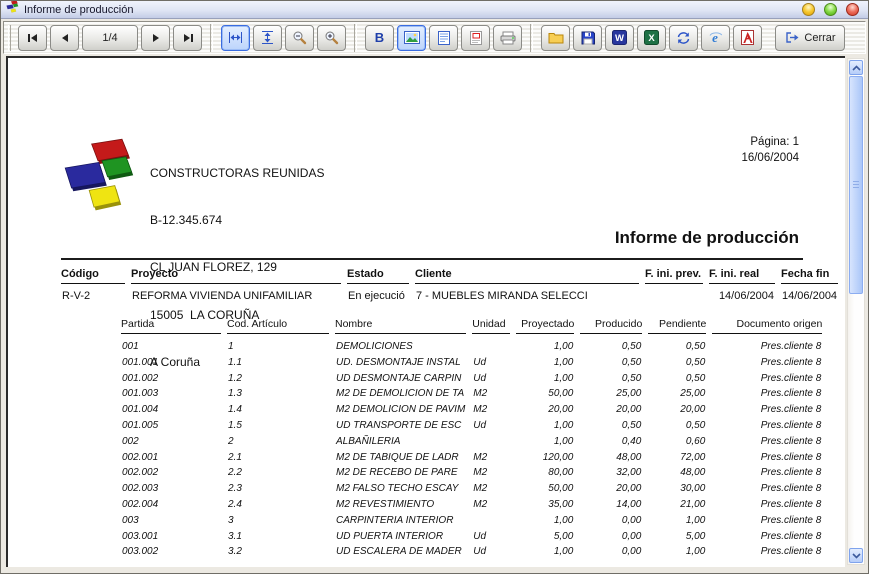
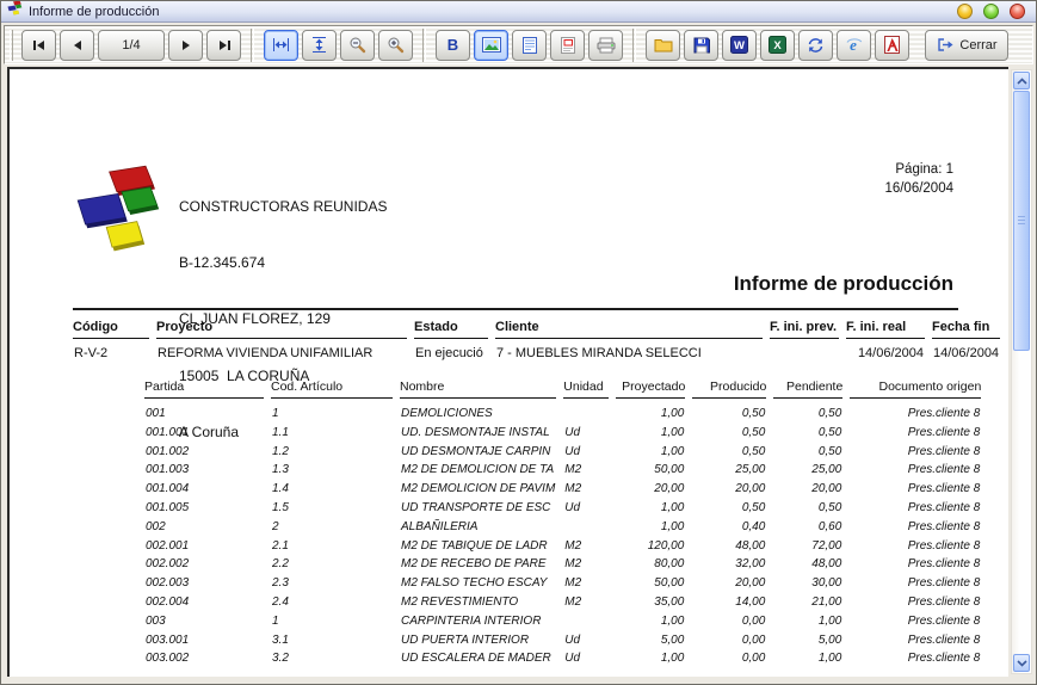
  Informe de producción
  1/4
  B
  W
  X
  e
  Cerrar
  CONSTRUCTORAS REUNIDAS
  B-12.345.674
  CL JUAN FLOREZ, 129
  15005 LA CORUÑA
  A Coruña
  Página: 1
  16/06/2004
  Informe de producción
  Código	Proyecto	Estado	Cliente	F. ini. prev.	F. ini. real	Fecha fin
  R-V-2	REFORMA VIVIENDA UNIFAMILIAR	En ejecució	7 - MUEBLES MIRANDA SELECCI		14/06/2004	14/06/2004
  Partida	Cod. Artículo	Nombre	Unidad	Proyectado	Producido	Pendiente	Documento origen
  001	1	DEMOLICIONES		1,00	0,50	0,50	Pres.cliente 8
  001.001	1.1	UD. DESMONTAJE INSTAL	Ud	1,00	0,50	0,50	Pres.cliente 8
  001.002	1.2	UD DESMONTAJE CARPIN	Ud	1,00	0,50	0,50	Pres.cliente 8
  001.003	1.3	M2 DE DEMOLICION DE TA	M2	50,00	25,00	25,00	Pres.cliente 8
  001.004	1.4	M2 DEMOLICION DE PAVIM	M2	20,00	20,00	20,00	Pres.cliente 8
  001.005	1.5	UD TRANSPORTE DE ESC	Ud	1,00	0,50	0,50	Pres.cliente 8
  002	2	ALBAÑILERIA		1,00	0,40	0,60	Pres.cliente 8
  002.001	2.1	M2 DE TABIQUE DE LADR	M2	120,00	48,00	72,00	Pres.cliente 8
  002.002	2.2	M2 DE RECEBO DE PARE	M2	80,00	32,00	48,00	Pres.cliente 8
  002.003	2.3	M2 FALSO TECHO ESCAY	M2	50,00	20,00	30,00	Pres.cliente 8
  002.004	2.4	M2 REVESTIMIENTO	M2	35,00	14,00	21,00	Pres.cliente 8
- 003	3	CARPINTERIA INTERIOR		1,00	0,00	1,00	Pres.cliente 8
+ 003	1	CARPINTERIA INTERIOR		1,00	0,00	1,00	Pres.cliente 8
  003.001	3.1	UD PUERTA INTERIOR	Ud	5,00	0,00	5,00	Pres.cliente 8
  003.002	3.2	UD ESCALERA DE MADER	Ud	1,00	0,00	1,00	Pres.cliente 8
